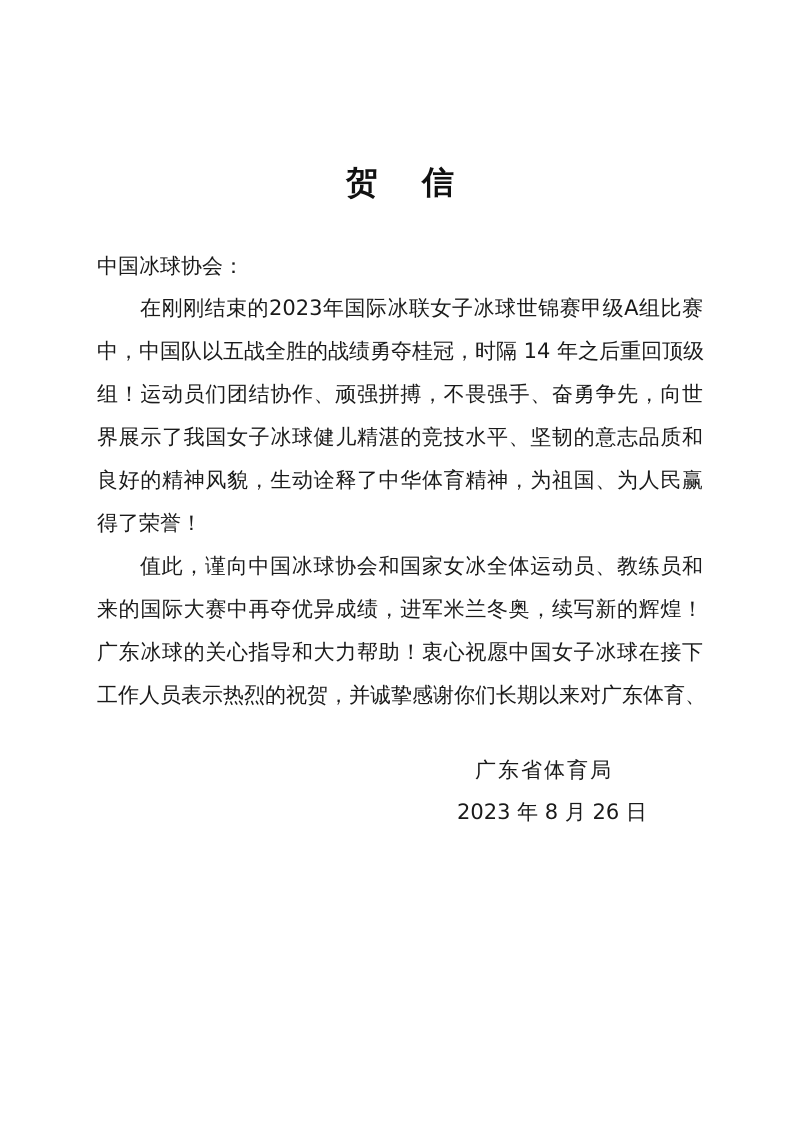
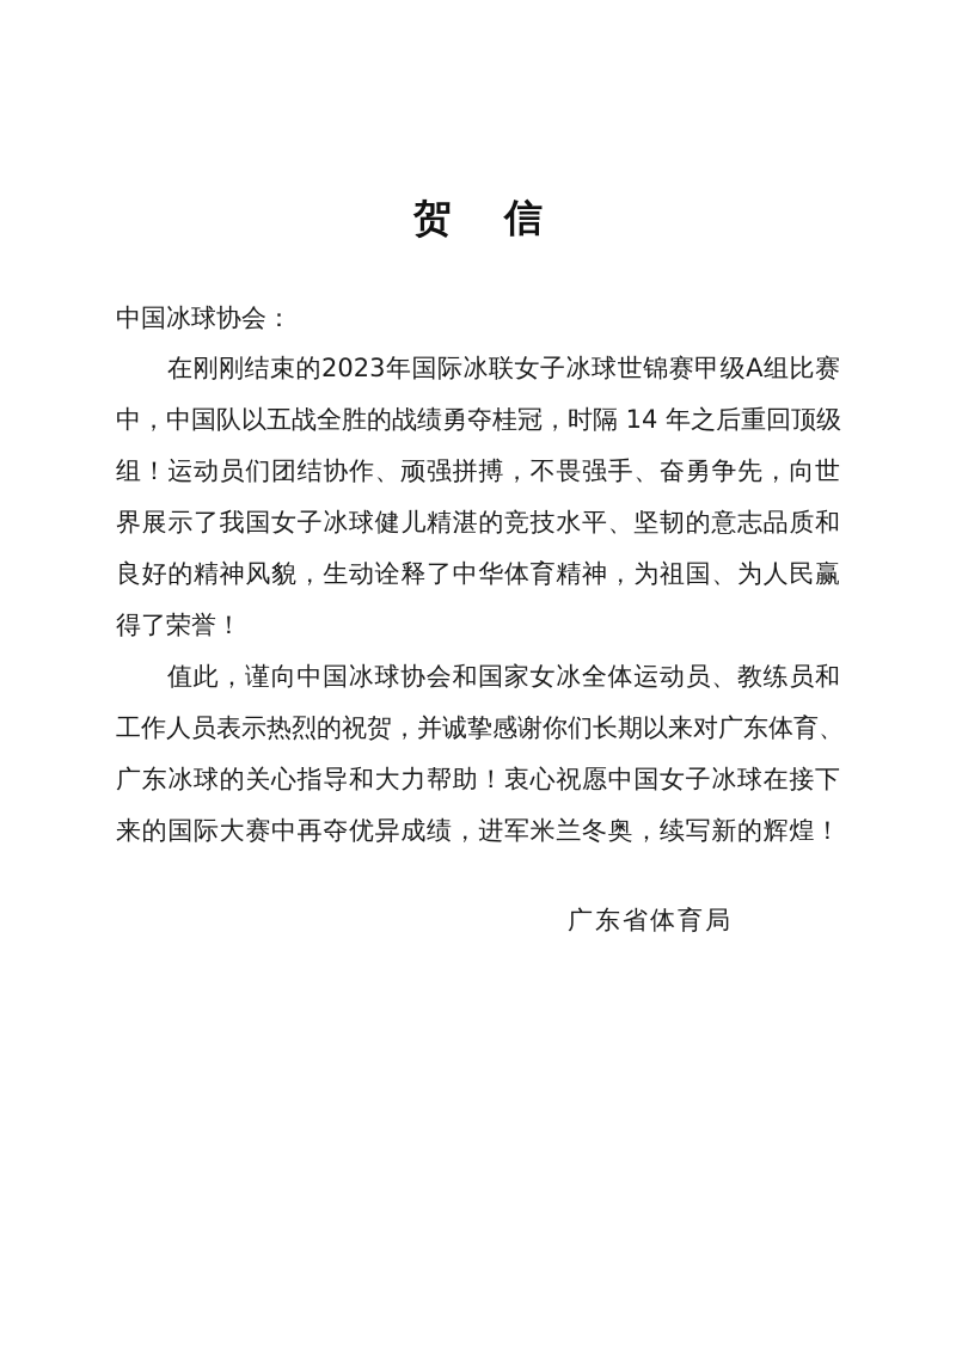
  贺信
  中国冰球协会：
  在刚刚结束的2023年国际冰联女子冰球世锦赛甲级A组比赛
  中，中国队以五战全胜的战绩勇夺桂冠，时隔 14 年之后重回顶级
  组！运动员们团结协作、顽强拼搏，不畏强手、奋勇争先，向世
  界展示了我国女子冰球健儿精湛的竞技水平、坚韧的意志品质和
  良好的精神风貌，生动诠释了中华体育精神，为祖国、为人民赢
  得了荣誉！
  值此，谨向中国冰球协会和国家女冰全体运动员、教练员和
- 来的国际大赛中再夺优异成绩，进军米兰冬奥，续写新的辉煌！
+ 工作人员表示热烈的祝贺，并诚挚感谢你们长期以来对广东体育、
  广东冰球的关心指导和大力帮助！衷心祝愿中国女子冰球在接下
- 工作人员表示热烈的祝贺，并诚挚感谢你们长期以来对广东体育、
+ 来的国际大赛中再夺优异成绩，进军米兰冬奥，续写新的辉煌！
  广东省体育局
- 2023 年 8 月 26 日
